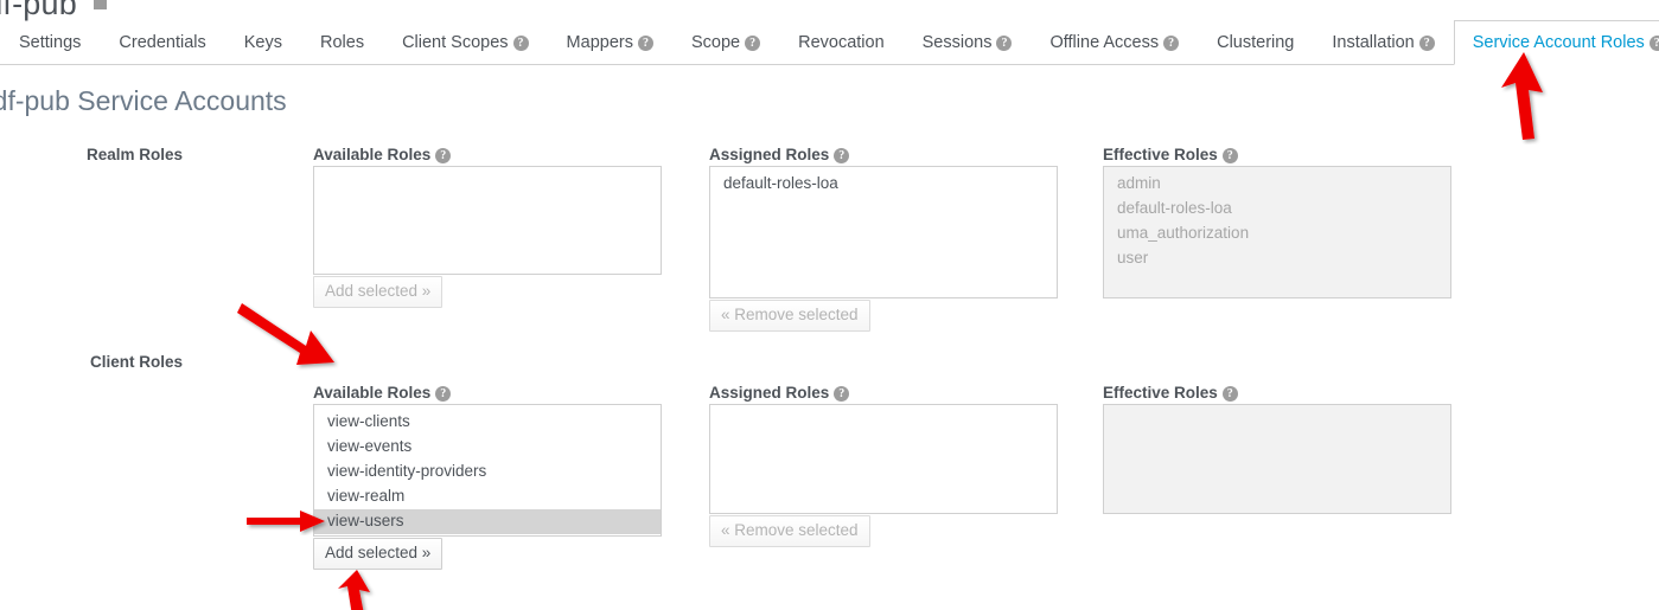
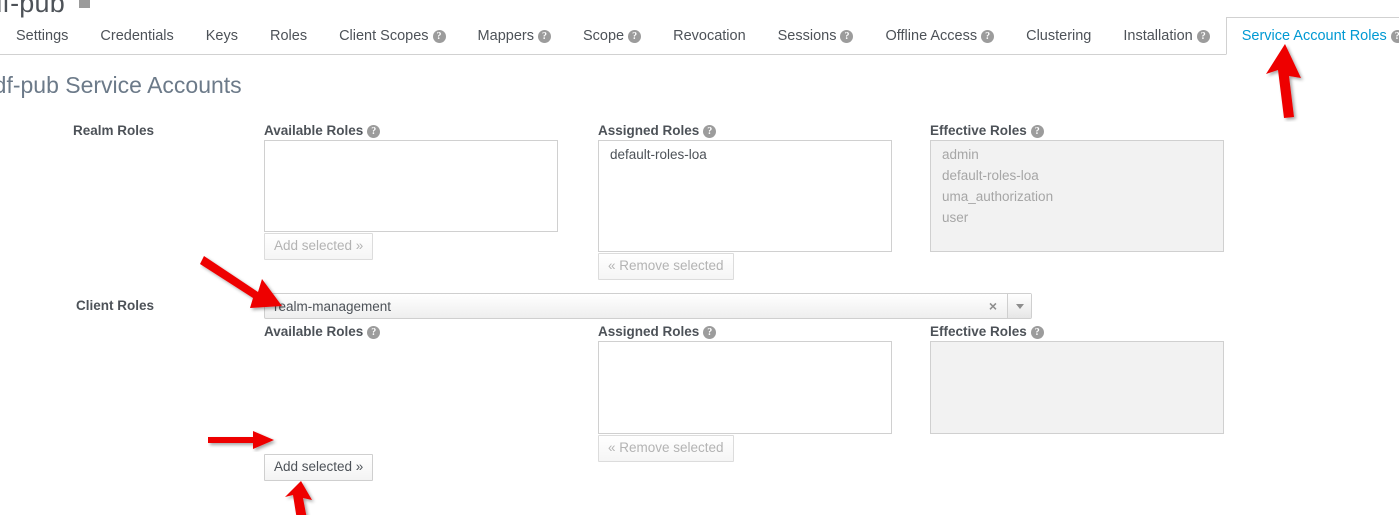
  f-pub
  Settings Credentials Keys Roles Client Scopes ? Mappers ? Scope ? Revocation Sessions ? Offline Access ? Clustering Installation ? Service Account Roles ?
  df-pub Service Accounts
  Realm Roles
  Available Roles ?
  Add selected »
  Assigned Roles ?
  default-roles-loa
  « Remove selected
  Effective Roles ?
  admin
  default-roles-loa
  uma_authorization
  user
  Client Roles
+ realm-management
+ ×
  Available Roles ?
- view-clients
- view-events
- view-identity-providers
- view-realm
- view-users
  Add selected »
  Assigned Roles ?
  « Remove selected
  Effective Roles ?
